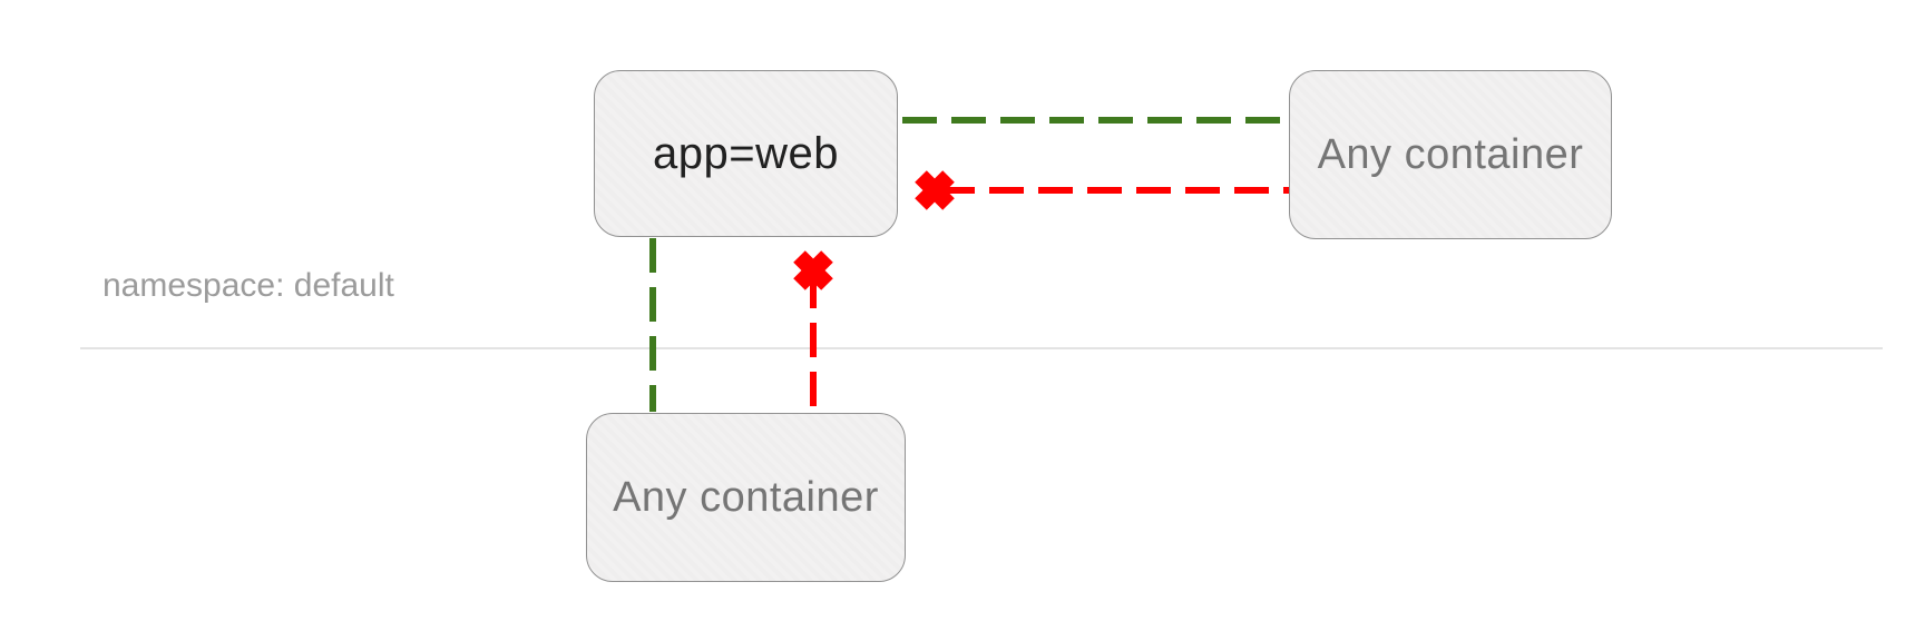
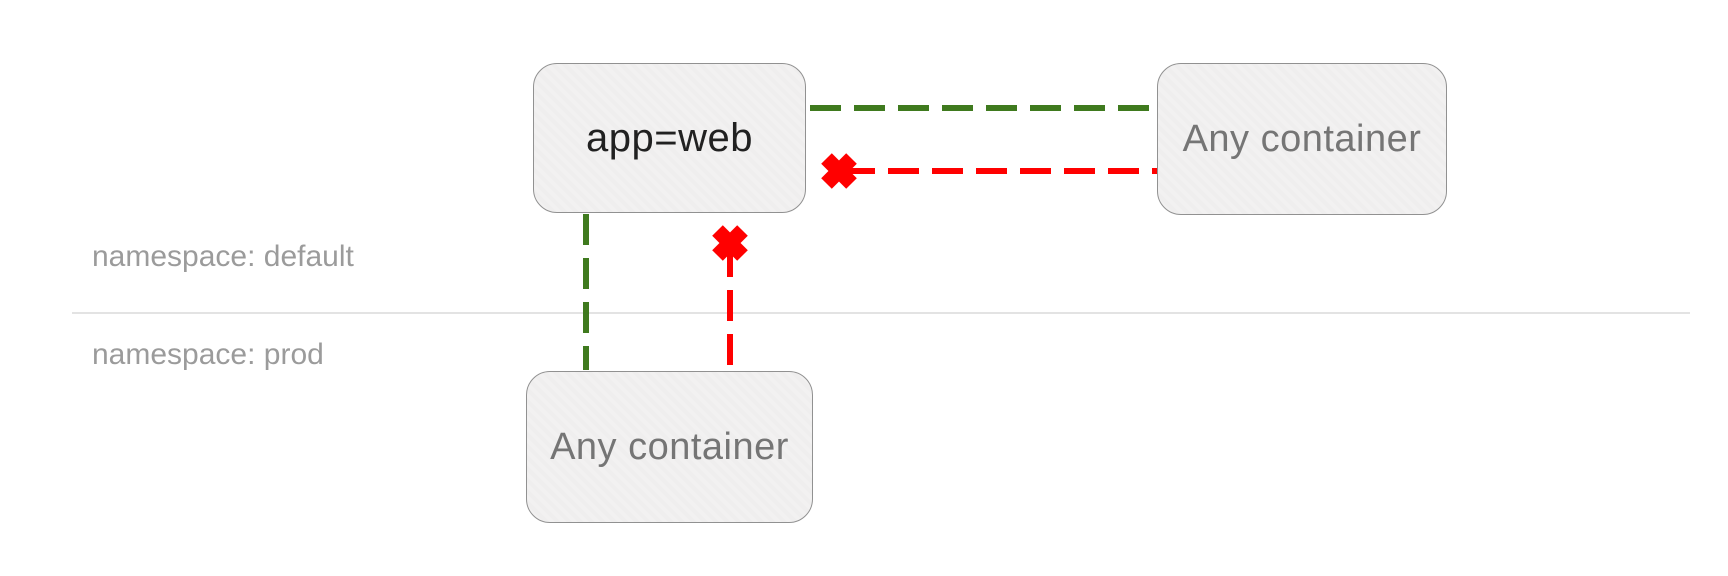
  app=web
  Any container
  Any container
  namespace: default
+ namespace: prod
